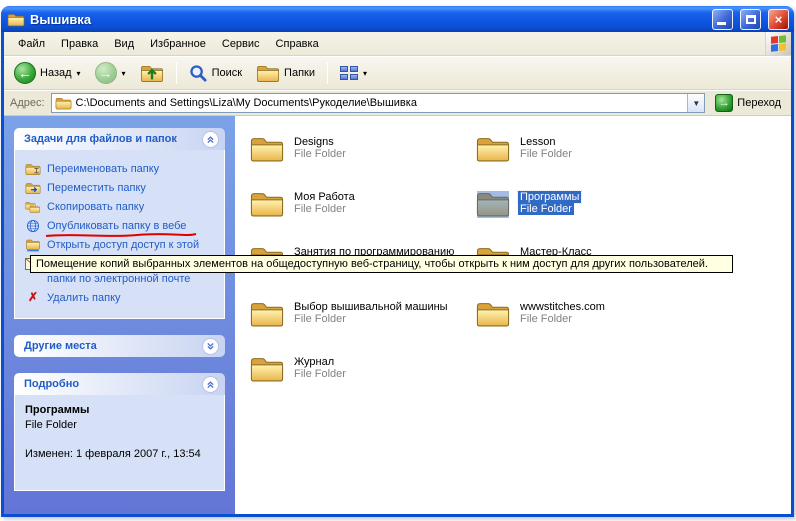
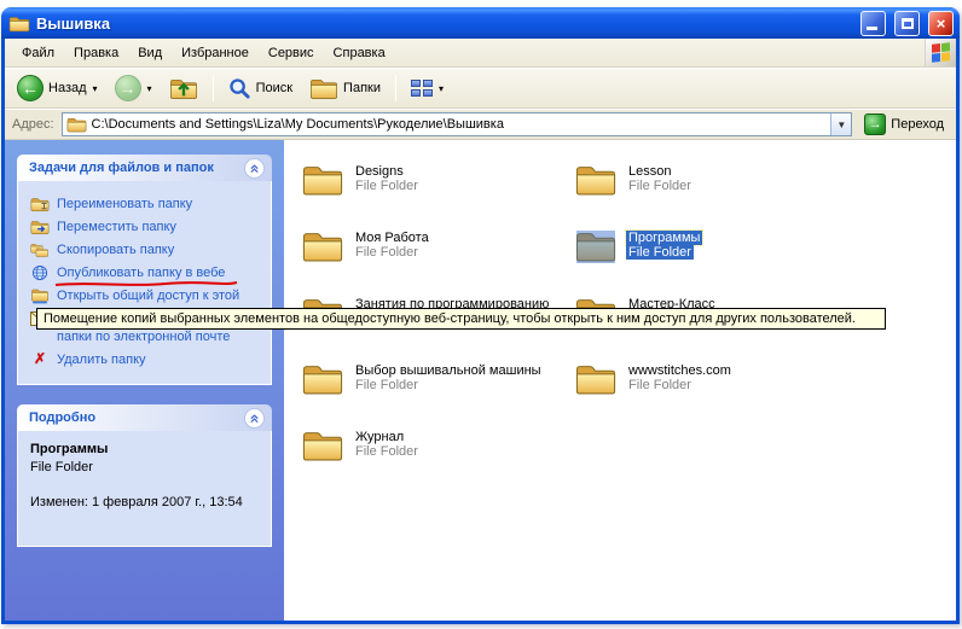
  Вышивка
  ×
  Файл
  Правка
  Вид
  Избранное
  Сервис
  Справка
  ←
  Назад
  ▾
  →
  ▾
  Поиск
  Папки
  ▾
  Адрес:
  C:\Documents and Settings\Liza\My Documents\Рукоделие\Вышивка
  ▼
  →
  Переход
  Задачи для файлов и папок
  Переименовать папку
  Переместить папку
  Скопировать папку
  Опубликовать папку в вебе
- Открыть доступ доступ к этой
+ Открыть общий доступ к этой
  ✗
  Удалить папку
- Другие места
  Подробно
  Программы
  File Folder
  Изменен: 1 февраля 2007 г., 13:54
  Designs
  File Folder
  Lesson
  File Folder
  Моя Работа
  File Folder
  Программы
  File Folder
  Занятия по программированию
  Мастер-Класс
  Выбор вышивальной машины
  File Folder
  wwwstitches.com
  File Folder
  Журнал
  File Folder
  Помещение копий выбранных элементов на общедоступную веб-страницу, чтобы открыть к ним доступ для других пользователей.
